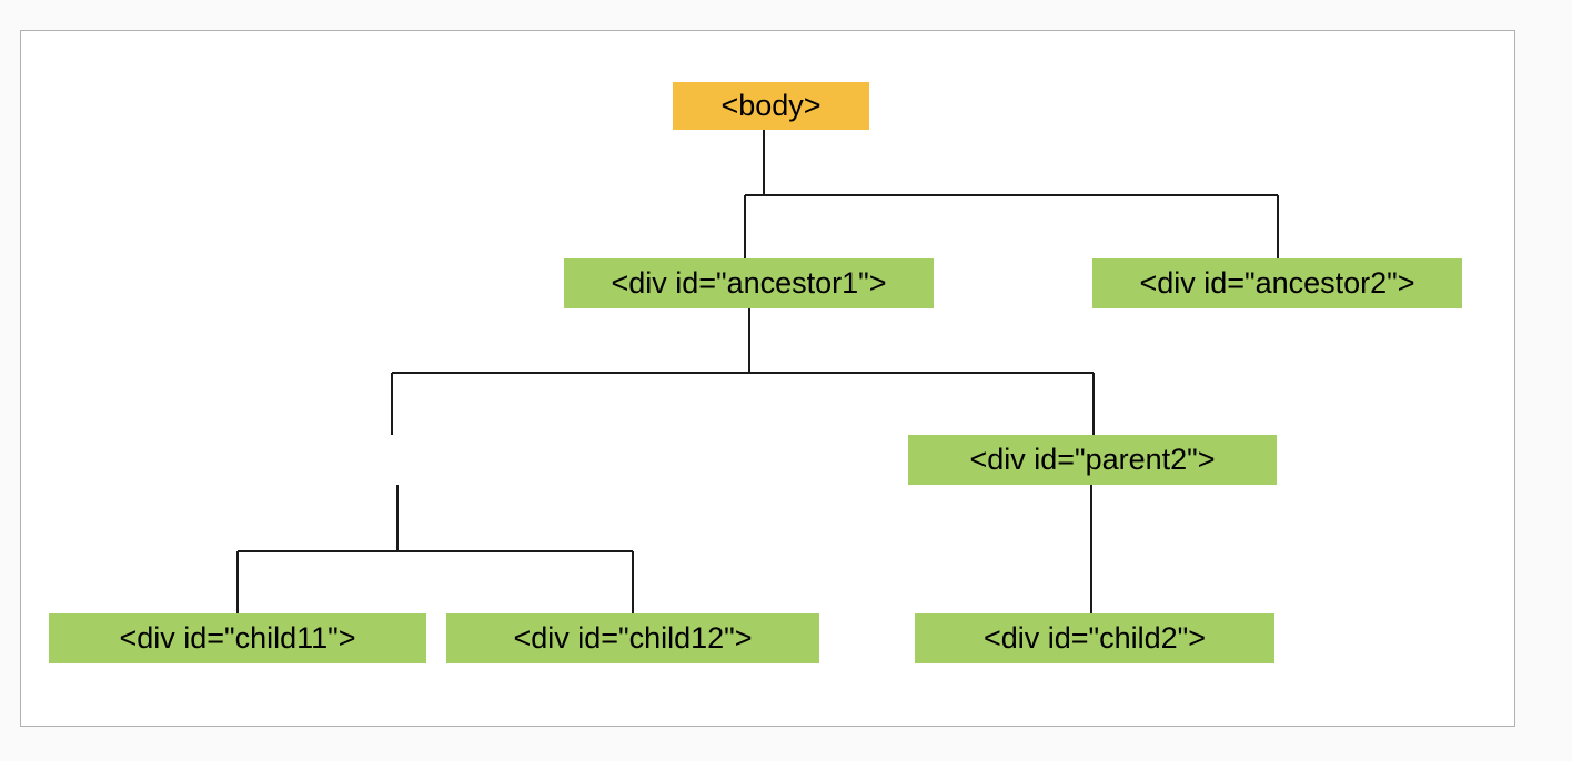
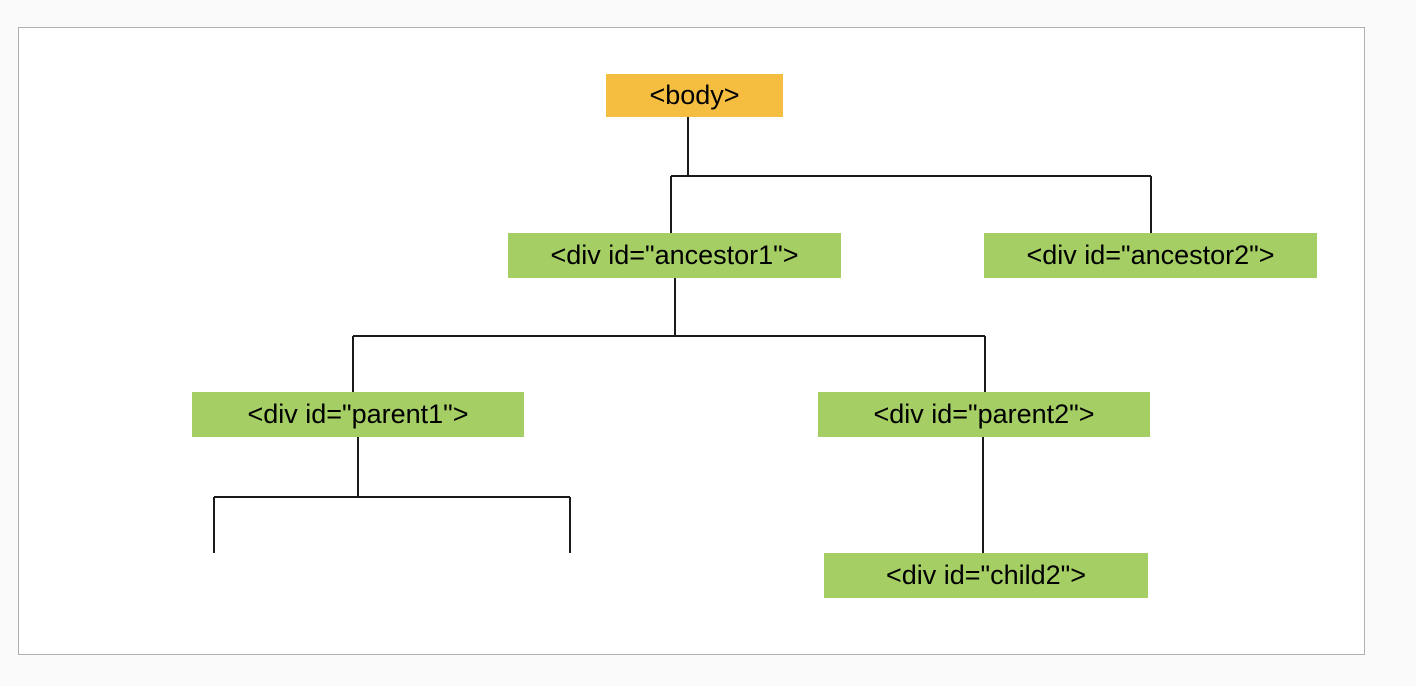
  <body>
  <div id="ancestor1">
  <div id="ancestor2">
+ <div id="parent1">
  <div id="parent2">
- <div id="child11">
- <div id="child12">
  <div id="child2">
